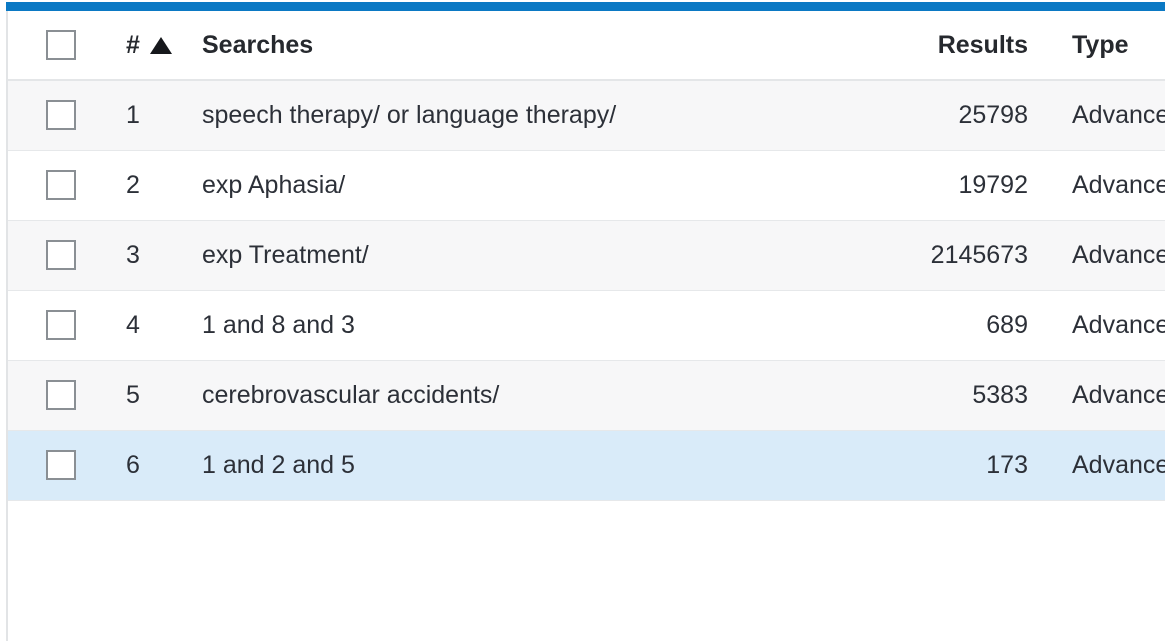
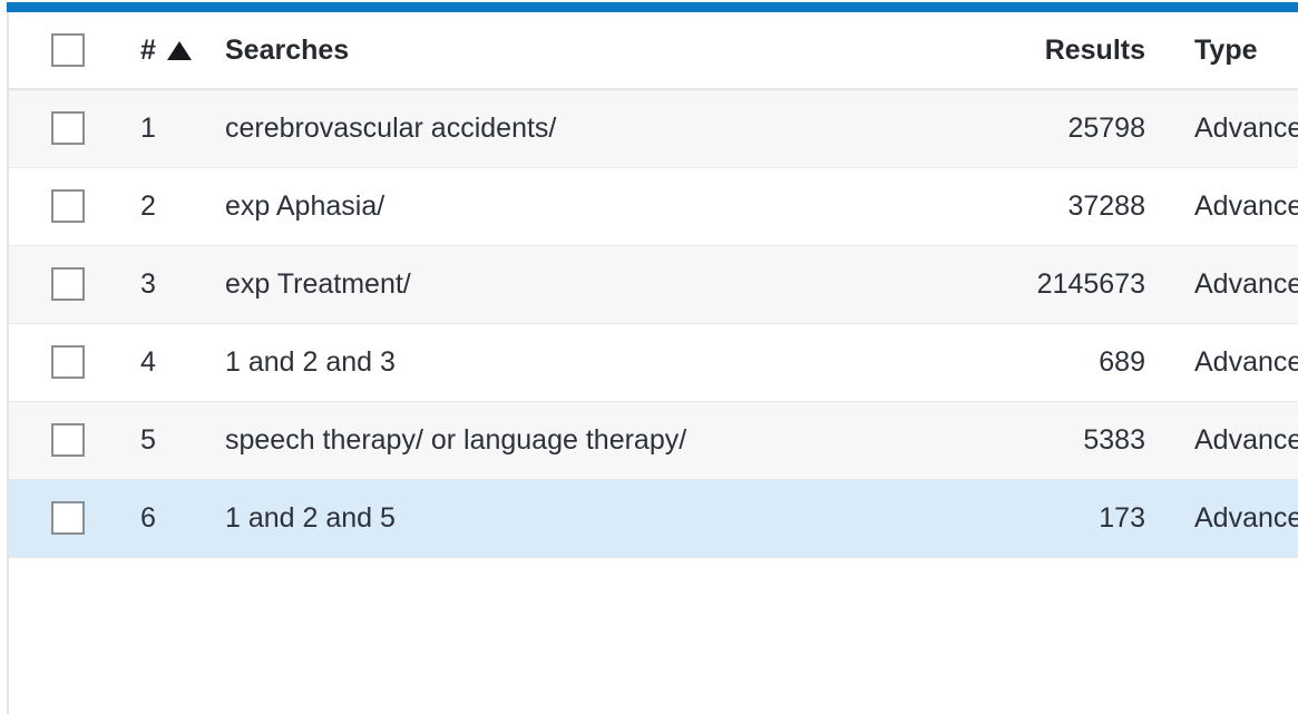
  	#	Searches	Results	Type
- 	1	speech therapy/ or language therapy/	25798	Advance
+ 	1	cerebrovascular accidents/	25798	Advance
- 	2	exp Aphasia/	19792	Advance
+ 	2	exp Aphasia/	37288	Advance
  	3	exp Treatment/	2145673	Advance
- 	4	1 and 8 and 3	689	Advance
+ 	4	1 and 2 and 3	689	Advance
- 	5	cerebrovascular accidents/	5383	Advance
+ 	5	speech therapy/ or language therapy/	5383	Advance
  	6	1 and 2 and 5	173	Advance
